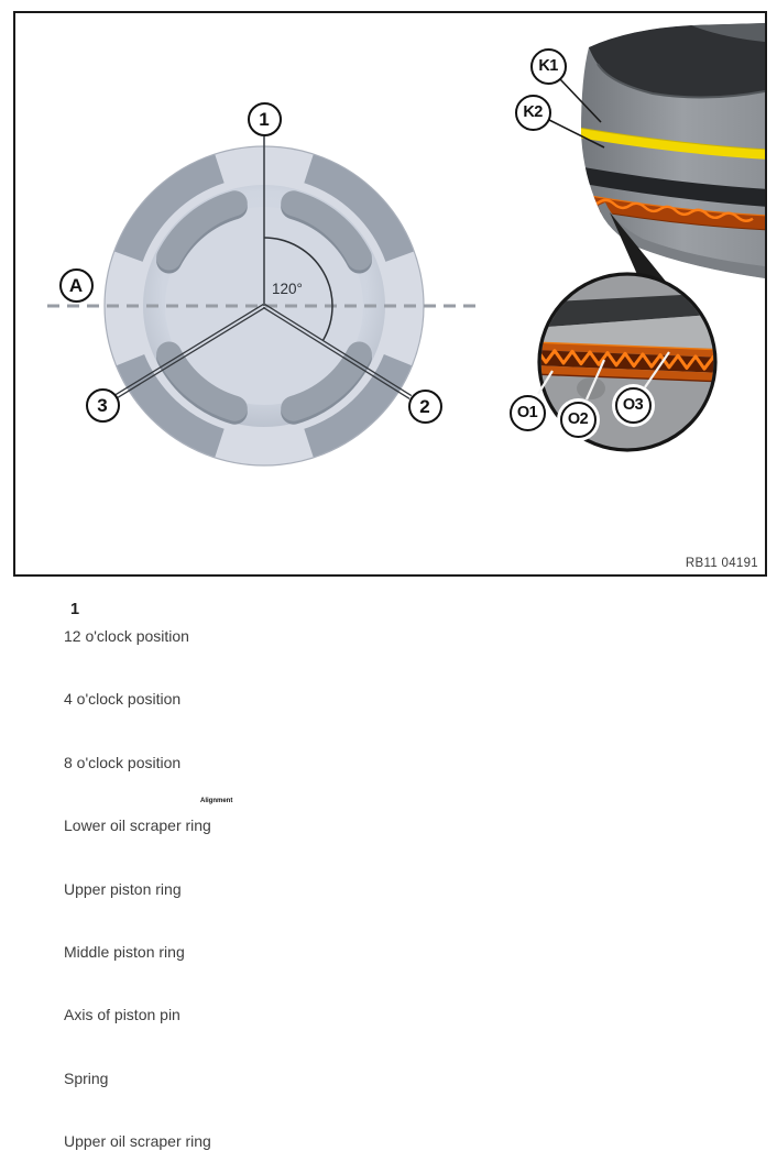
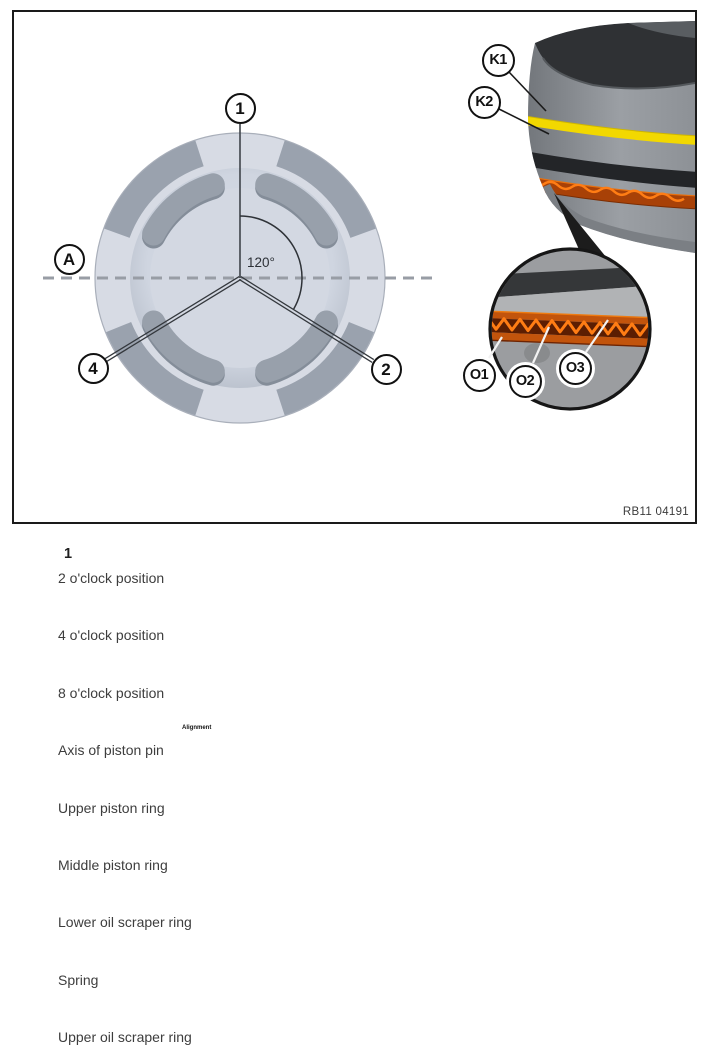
  1
  A
- 3
+ 4
  2
  K1
  K2
  O1
  O2
  O3
  120°
  RB11 04191
  1
- 12 o'clock position
+ 2 o'clock position
  4 o'clock position
  8 o'clock position
- Lower oil scraper ring
+ Axis of piston pin
  Upper piston ring
  Middle piston ring
- Axis of piston pin
+ Lower oil scraper ring
  Spring
  Upper oil scraper ring
